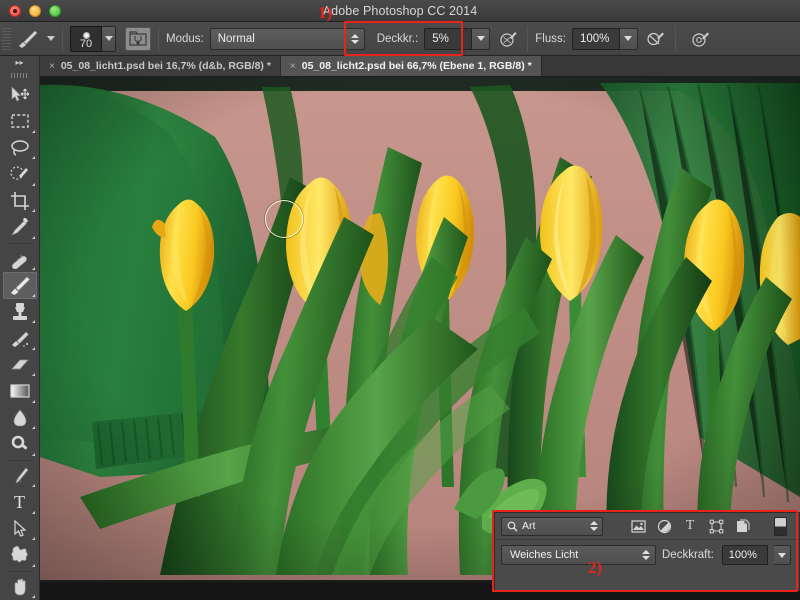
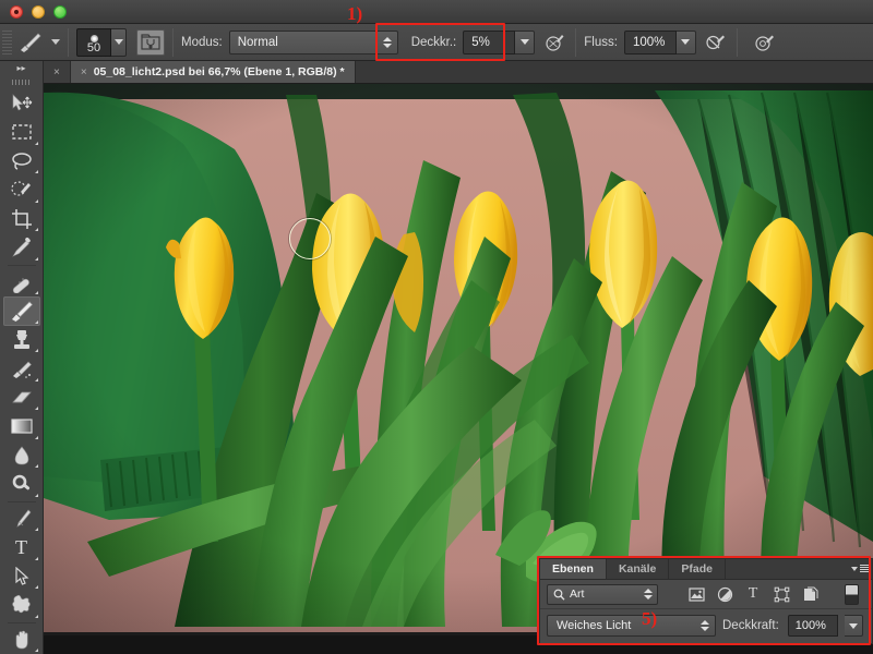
- Adobe Photoshop CC 2014
- 70
+ 50
  Modus:
  Normal
  Deckkr.:
  5%
  Fluss:
  100%
  ▸▸
  T
  ×
- 05_08_licht1.psd bei 16,7% (d&b, RGB/8) *
  ×
  05_08_licht2.psd bei 66,7% (Ebene 1, RGB/8) *
+ Ebenen
+ Kanäle
+ Pfade
  Art
  T
  Weiches Licht
  Deckkraft:
  100%
  1)
- 2)
+ 5)
